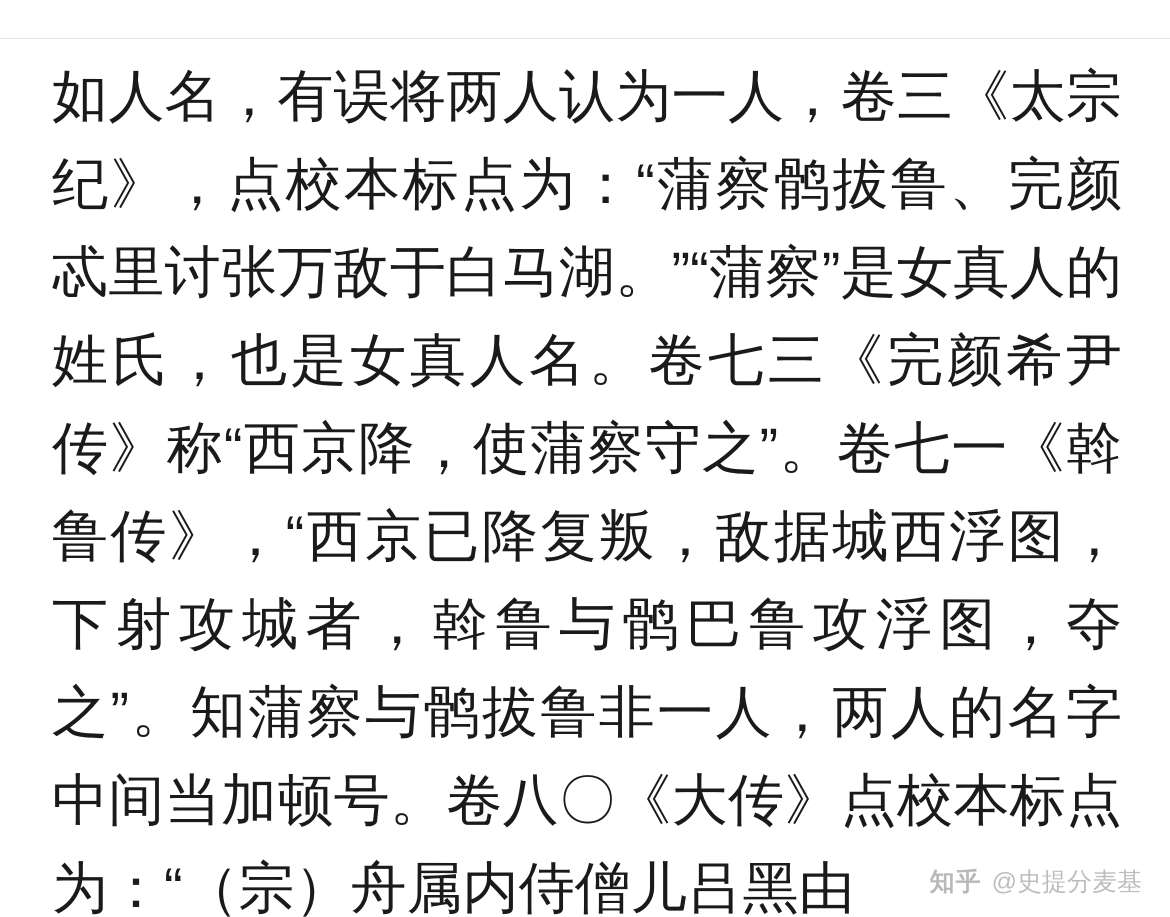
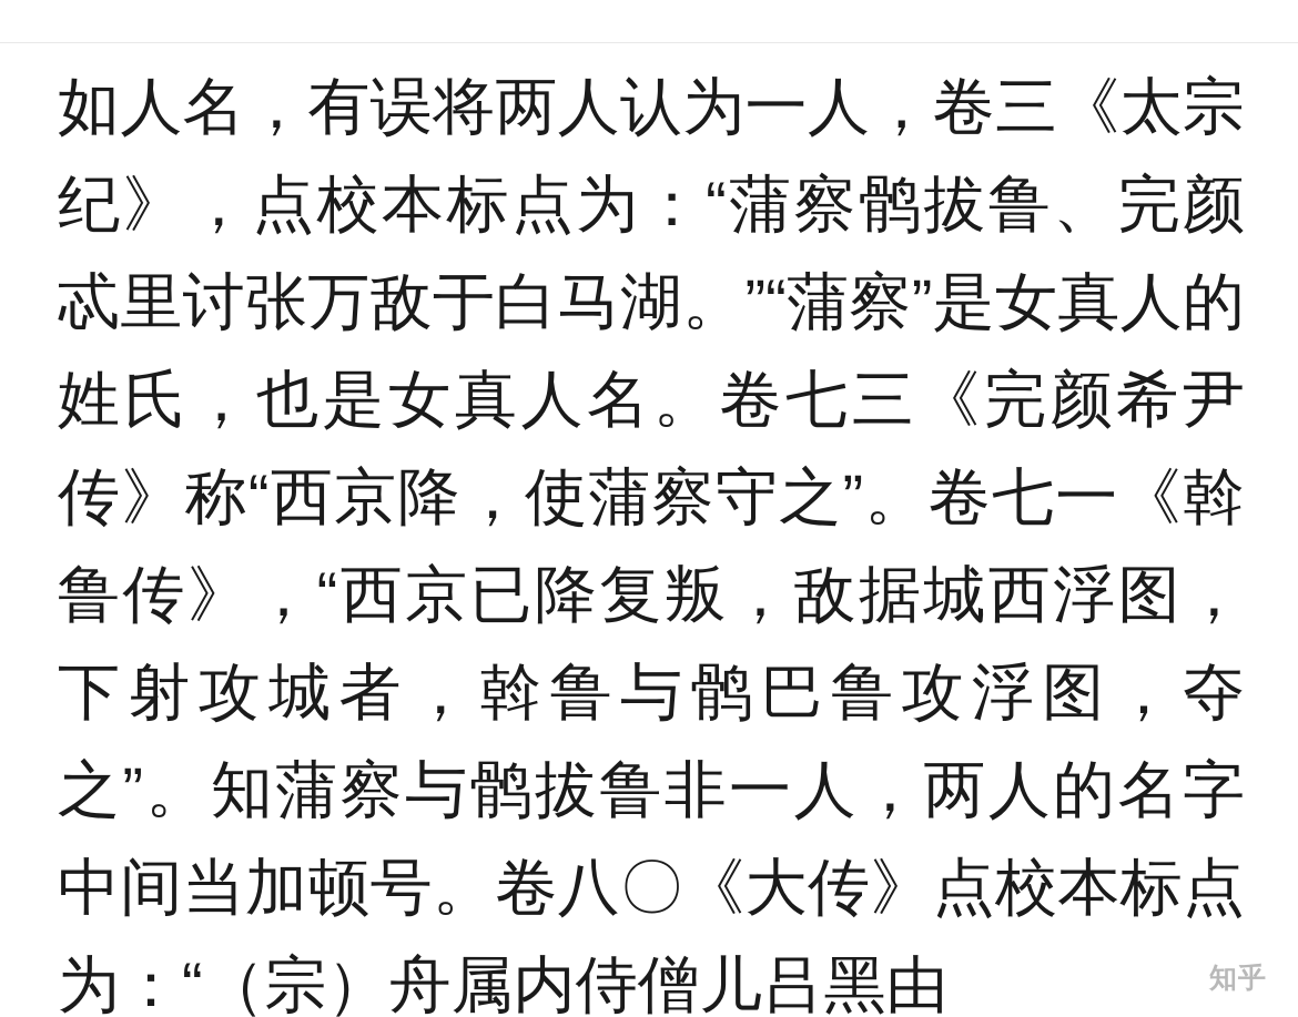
  如人名，有误将两人认为一人，卷三《太宗纪》，点校本标点为：“蒲察鹘拔鲁、完颜忒里讨张万敌于白马湖。”“蒲察”是女真人的姓氏，也是女真人名。卷七三《完颜希尹传》称“西京降，使蒲察守之”。卷七一《斡鲁传》，“西京已降复叛，敌据城西浮图，下射攻城者，斡鲁与鹘巴鲁攻浮图，夺之”。知蒲察与鹘拔鲁非一人，两人的名字中间当加顿号。卷八〇《大传》点校本标点为：“（宗）舟属内侍僧儿吕黑由
  知乎
- @史提分麦基
